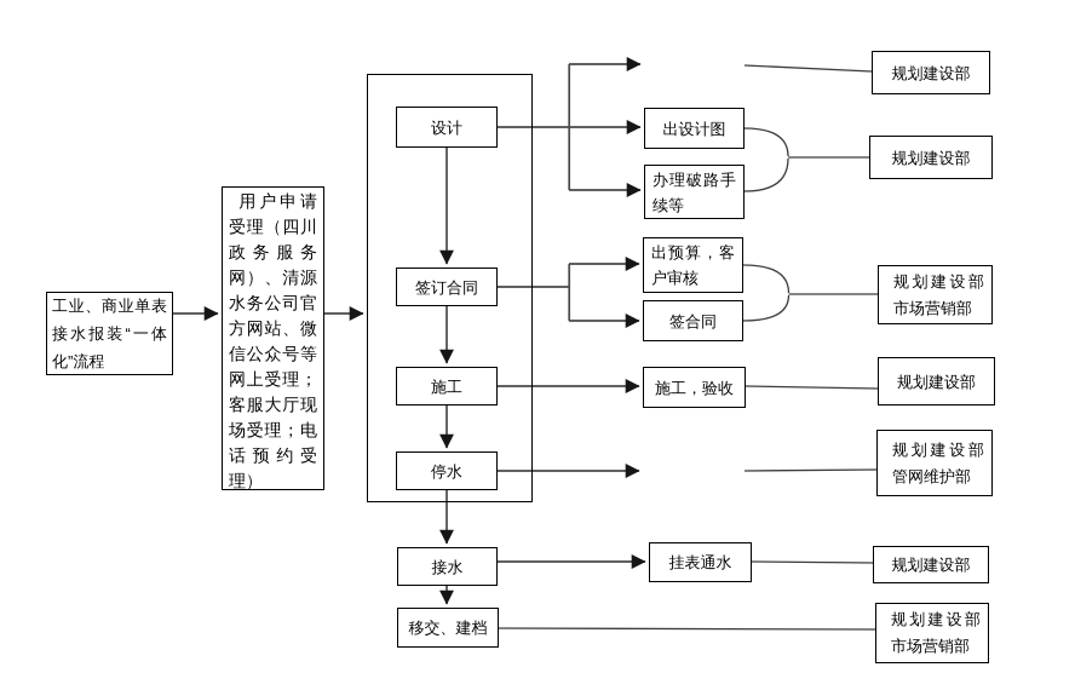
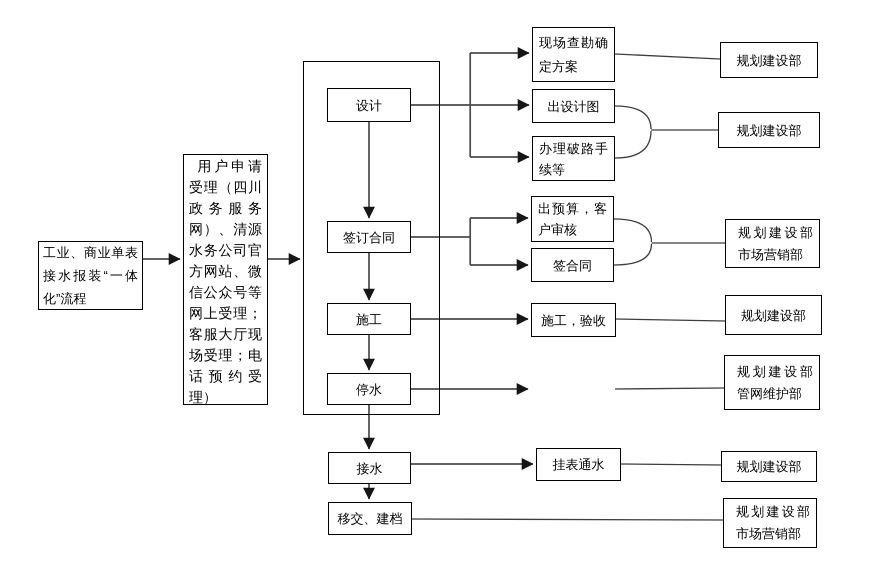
  工业、商业单表接水报装“一体化”流程
  用户申请受理（四川政务服务网）、清源水务公司官方网站、微信公众号等网上受理；客服大厅现场受理；电话预约受理）
  设计
  签订合同
  施工
  停水
  接水
  移交、建档
+ 现场查勘确定方案
  出设计图
  办理破路手续等
  出预算，客户审核
  签合同
  施工，验收
  挂表通水
  规划建设部
  规划建设部
  规划建设部市场营销部
  规划建设部
  规划建设部管网维护部
  规划建设部
  规划建设部市场营销部
